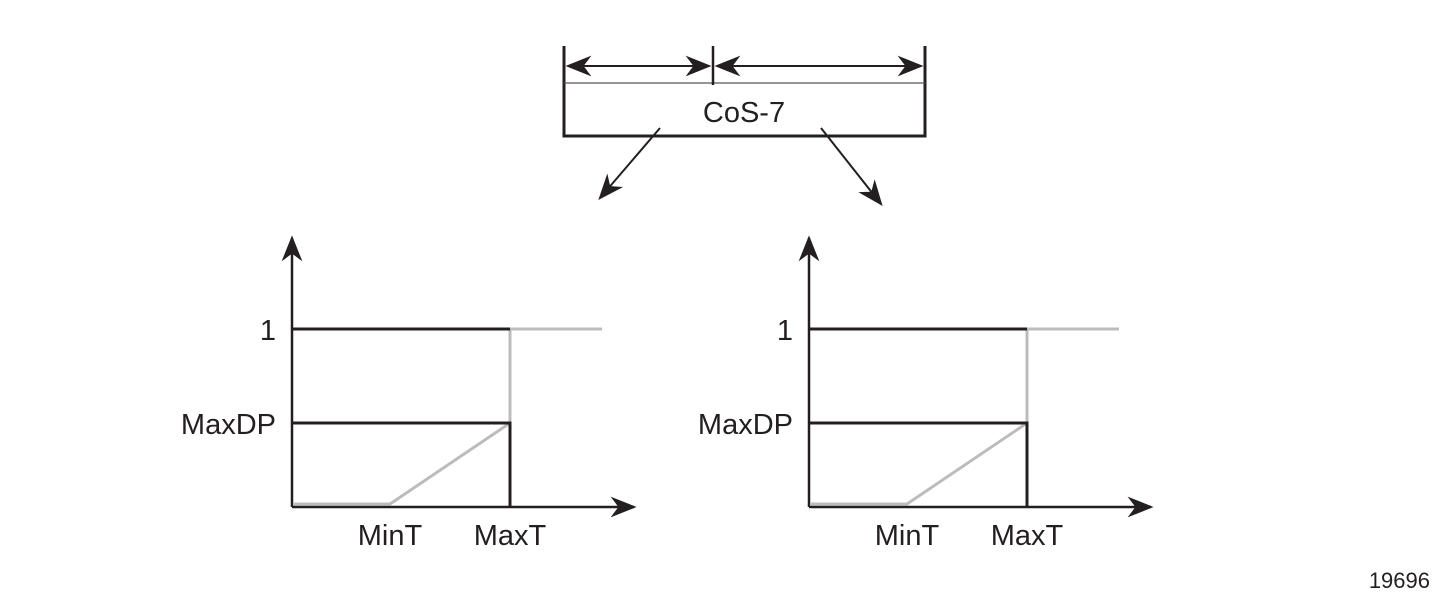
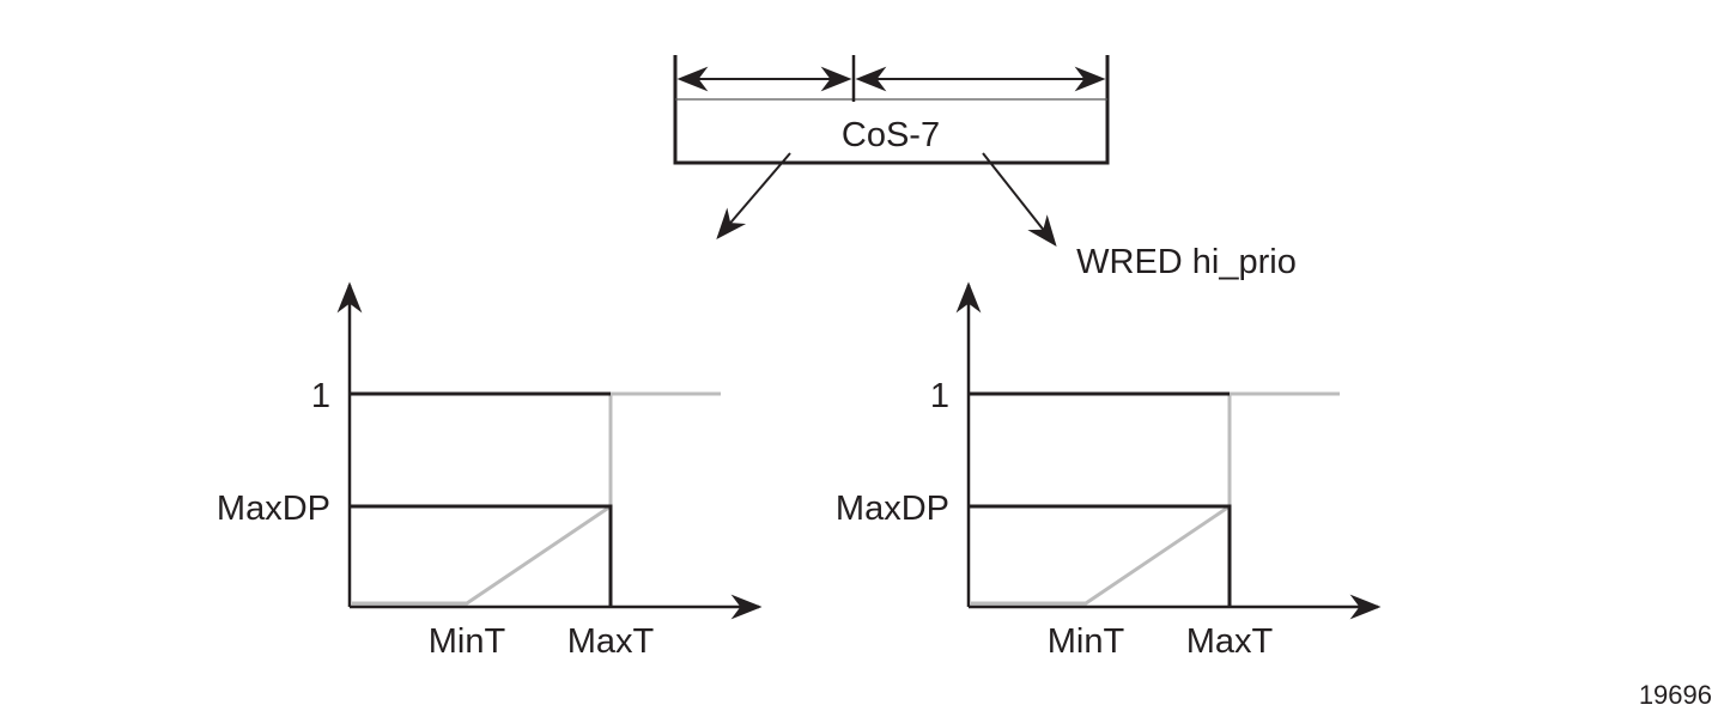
  CoS-7
  19696
  1
  MaxDP
  MinT
  MaxT
+ WRED hi_prio
  1
  MaxDP
  MinT
  MaxT
